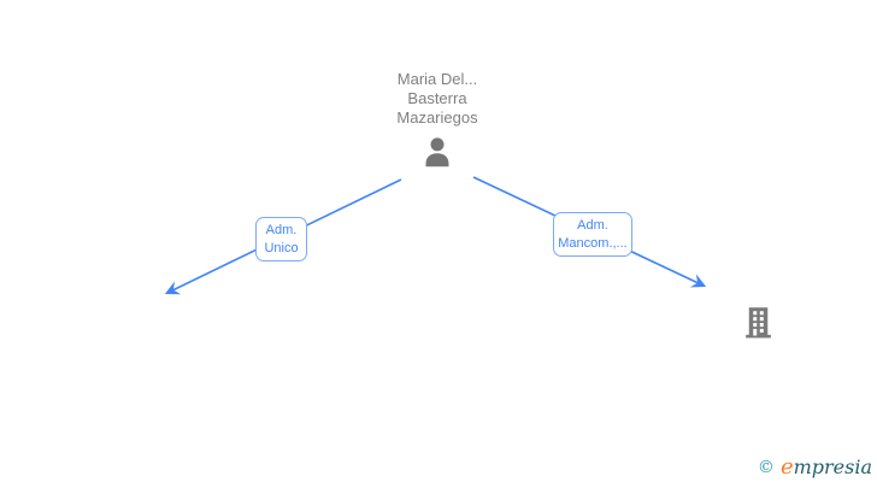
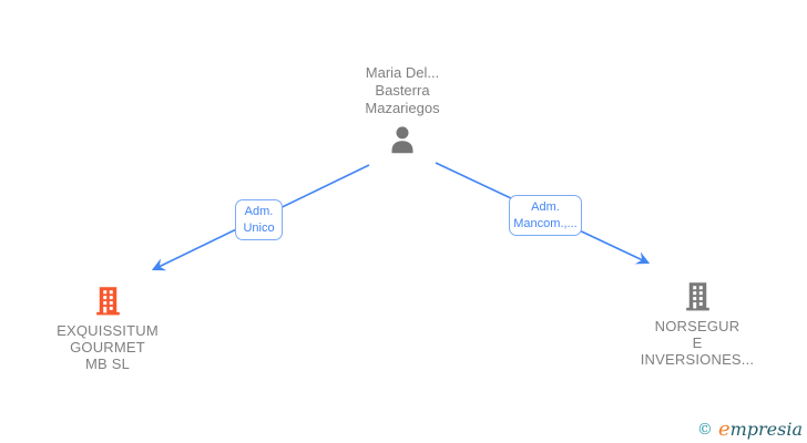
  Maria Del...
  Basterra
  Mazariegos
  Adm.
  Unico
  Adm.
  Mancom.,...
+ EXQUISSITUM
+ GOURMET
+ MB SL
+ NORSEGUR
+ E
+ INVERSIONES...
  © empresia
